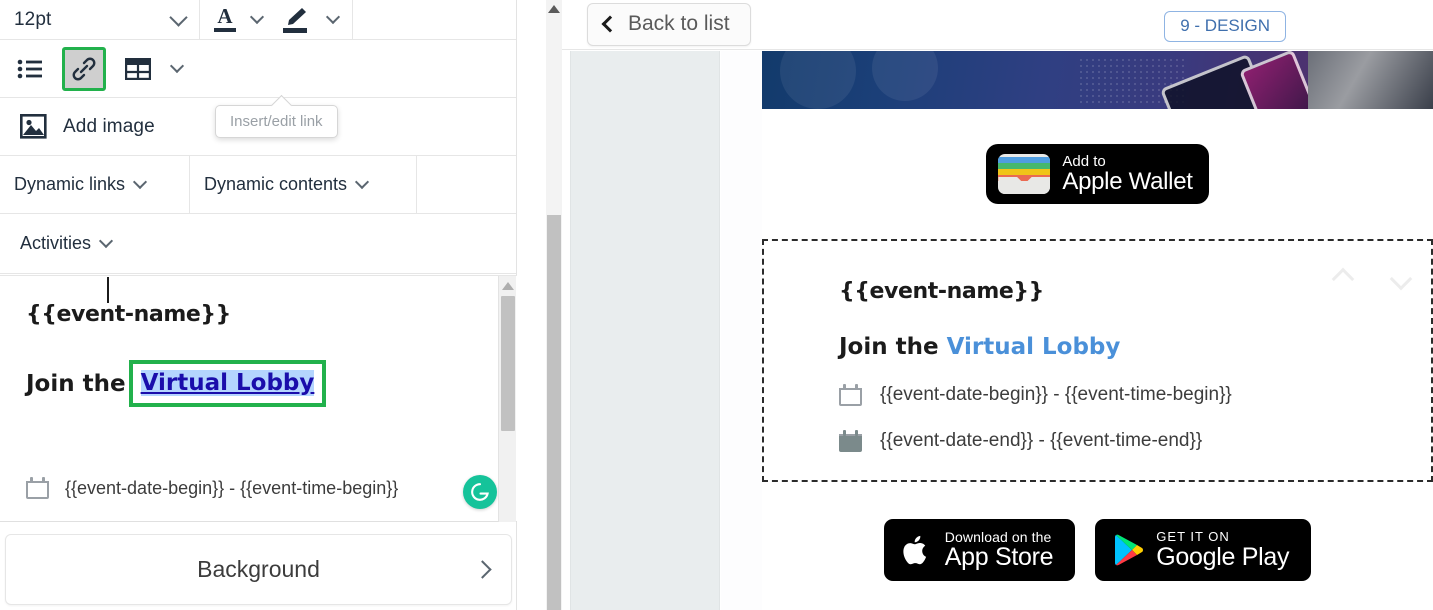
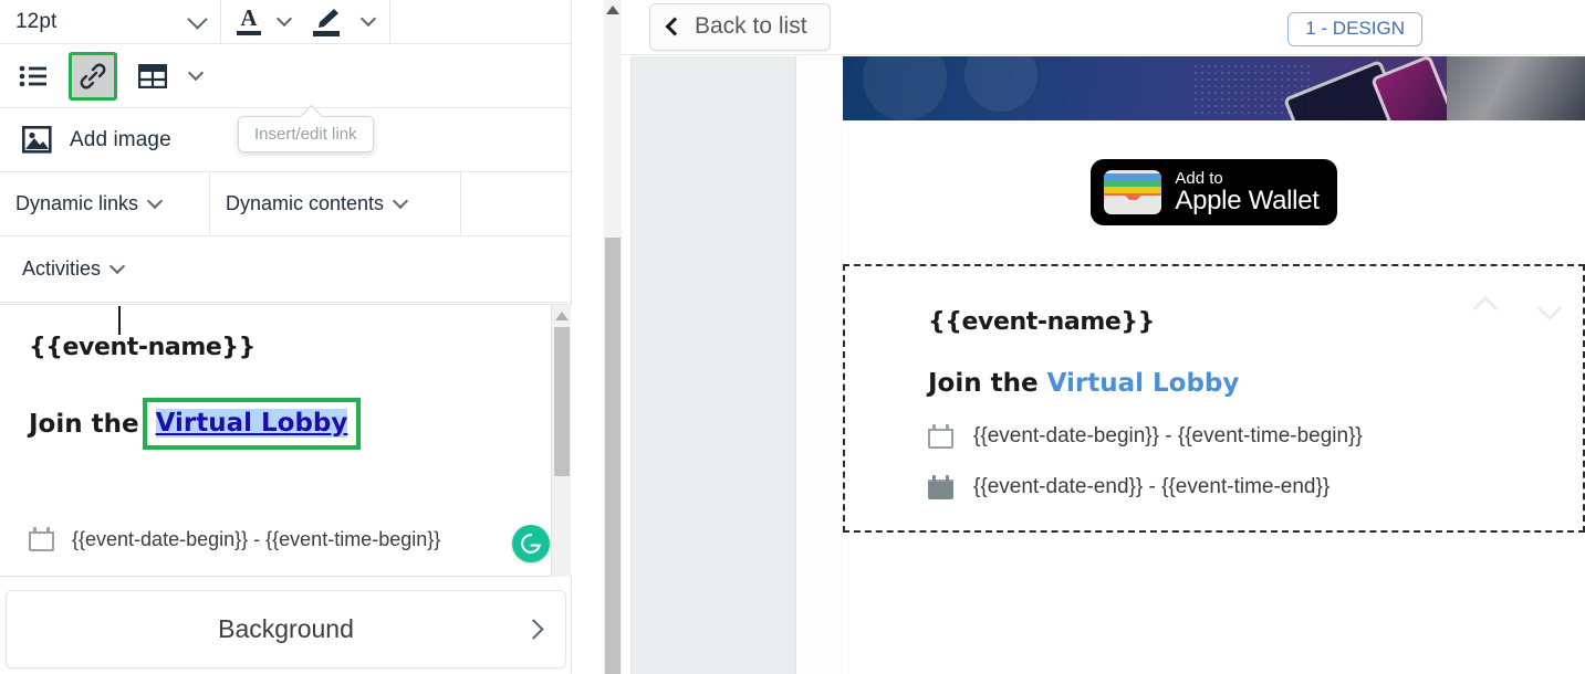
  12pt
  A
  Add image
  Dynamic links
  Dynamic contents
  Activities
  Insert/edit link
  {{event-name}}
  Join the
  Virtual Lobby
  {{event-date-begin}} - {{event-time-begin}}
  Background
  Back to list
- 9 - DESIGN
+ 1 - DESIGN
  Add to
  Apple Wallet
  {{event-name}}
  Join the Virtual Lobby
  {{event-date-begin}} - {{event-time-begin}}
  {{event-date-end}} - {{event-time-end}}
- Download on the
- App Store
- GET IT ON
- Google Play
